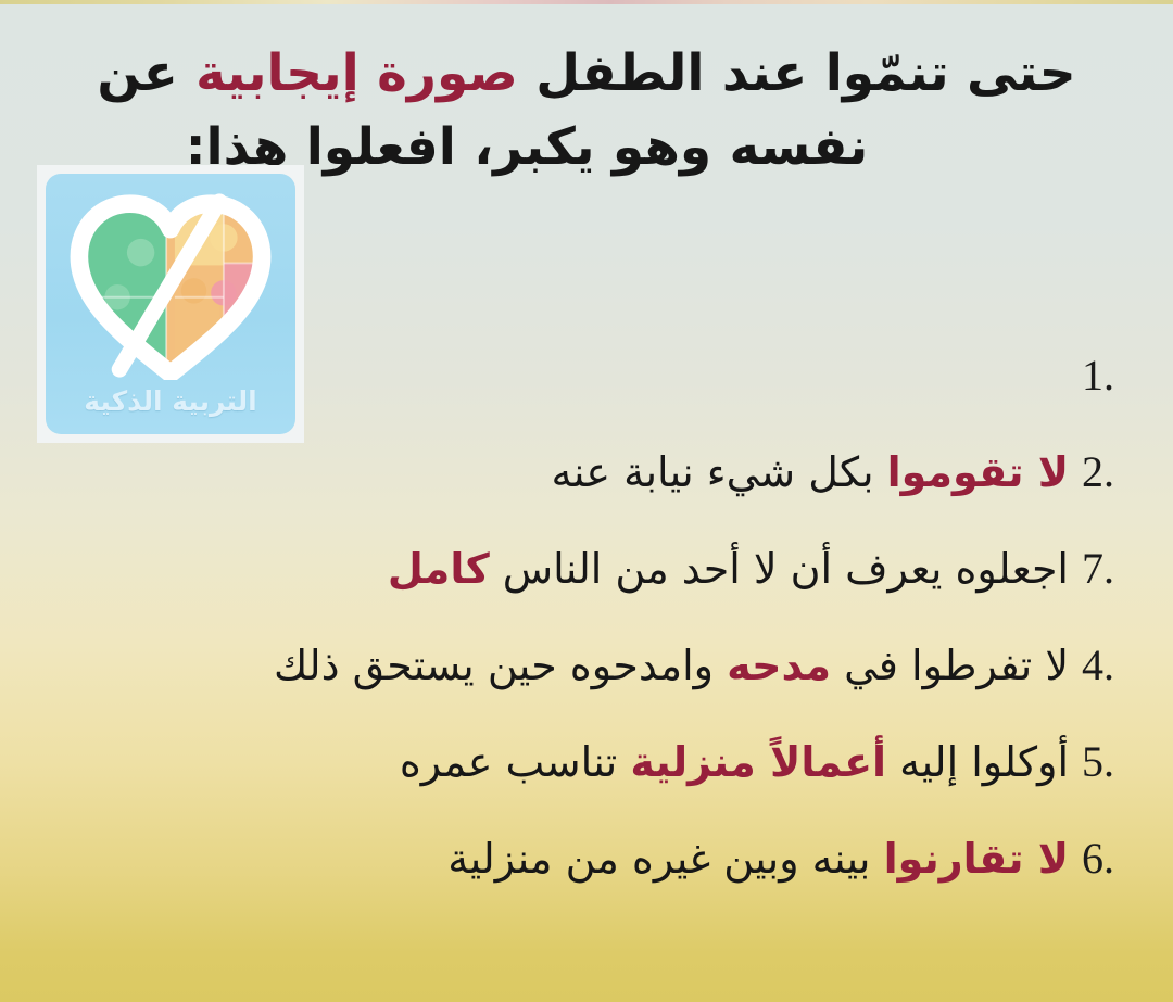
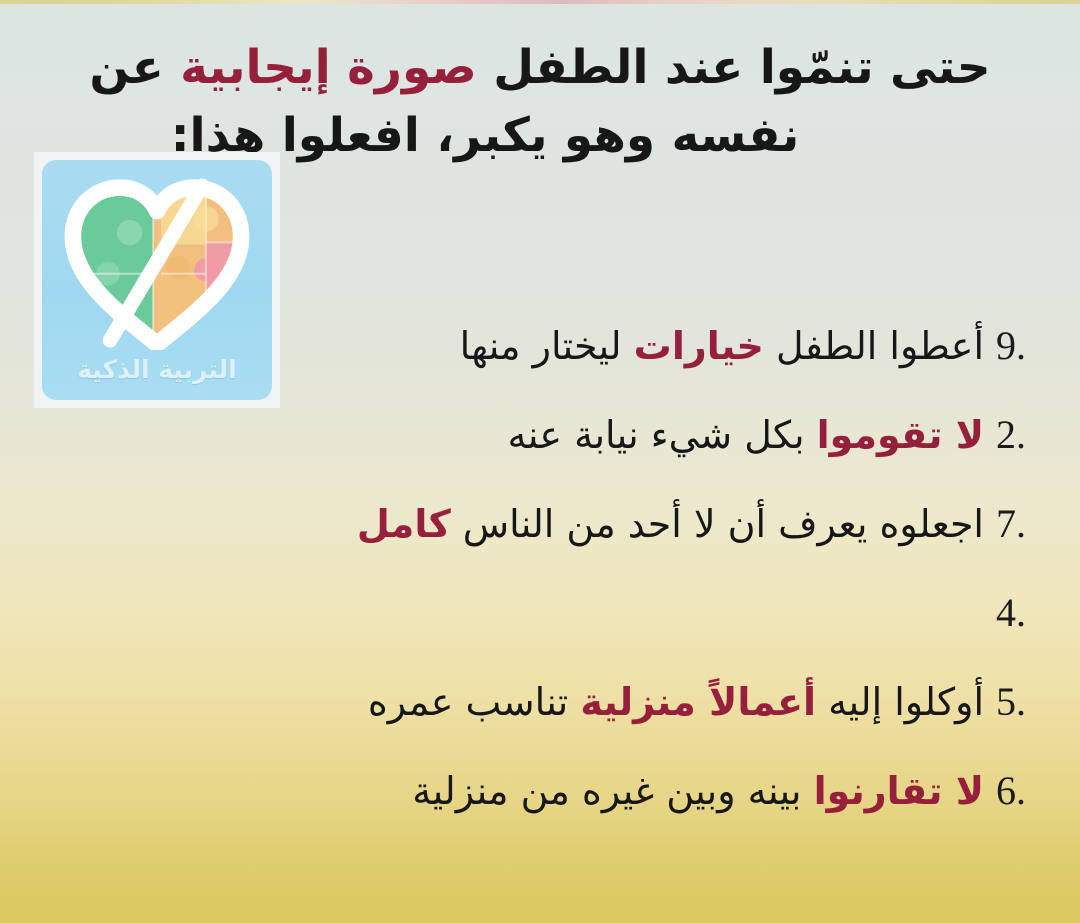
  حتى تنمّوا عند الطفل صورة إيجابية عن
  نفسه وهو يكبر، افعلوا هذا:
  التربية الذكية
- 1.
+ 9.
+ أعطوا الطفل خيارات ليختار منها
  2.
  لا تقوموا بكل شيء نيابة عنه
  7.
  اجعلوه يعرف أن لا أحد من الناس كامل
  4.
- لا تفرطوا في مدحه وامدحوه حين يستحق ذلك
  5.
  أوكلوا إليه أعمالاً منزلية تناسب عمره
  6.
  لا تقارنوا بينه وبين غيره من منزلية
